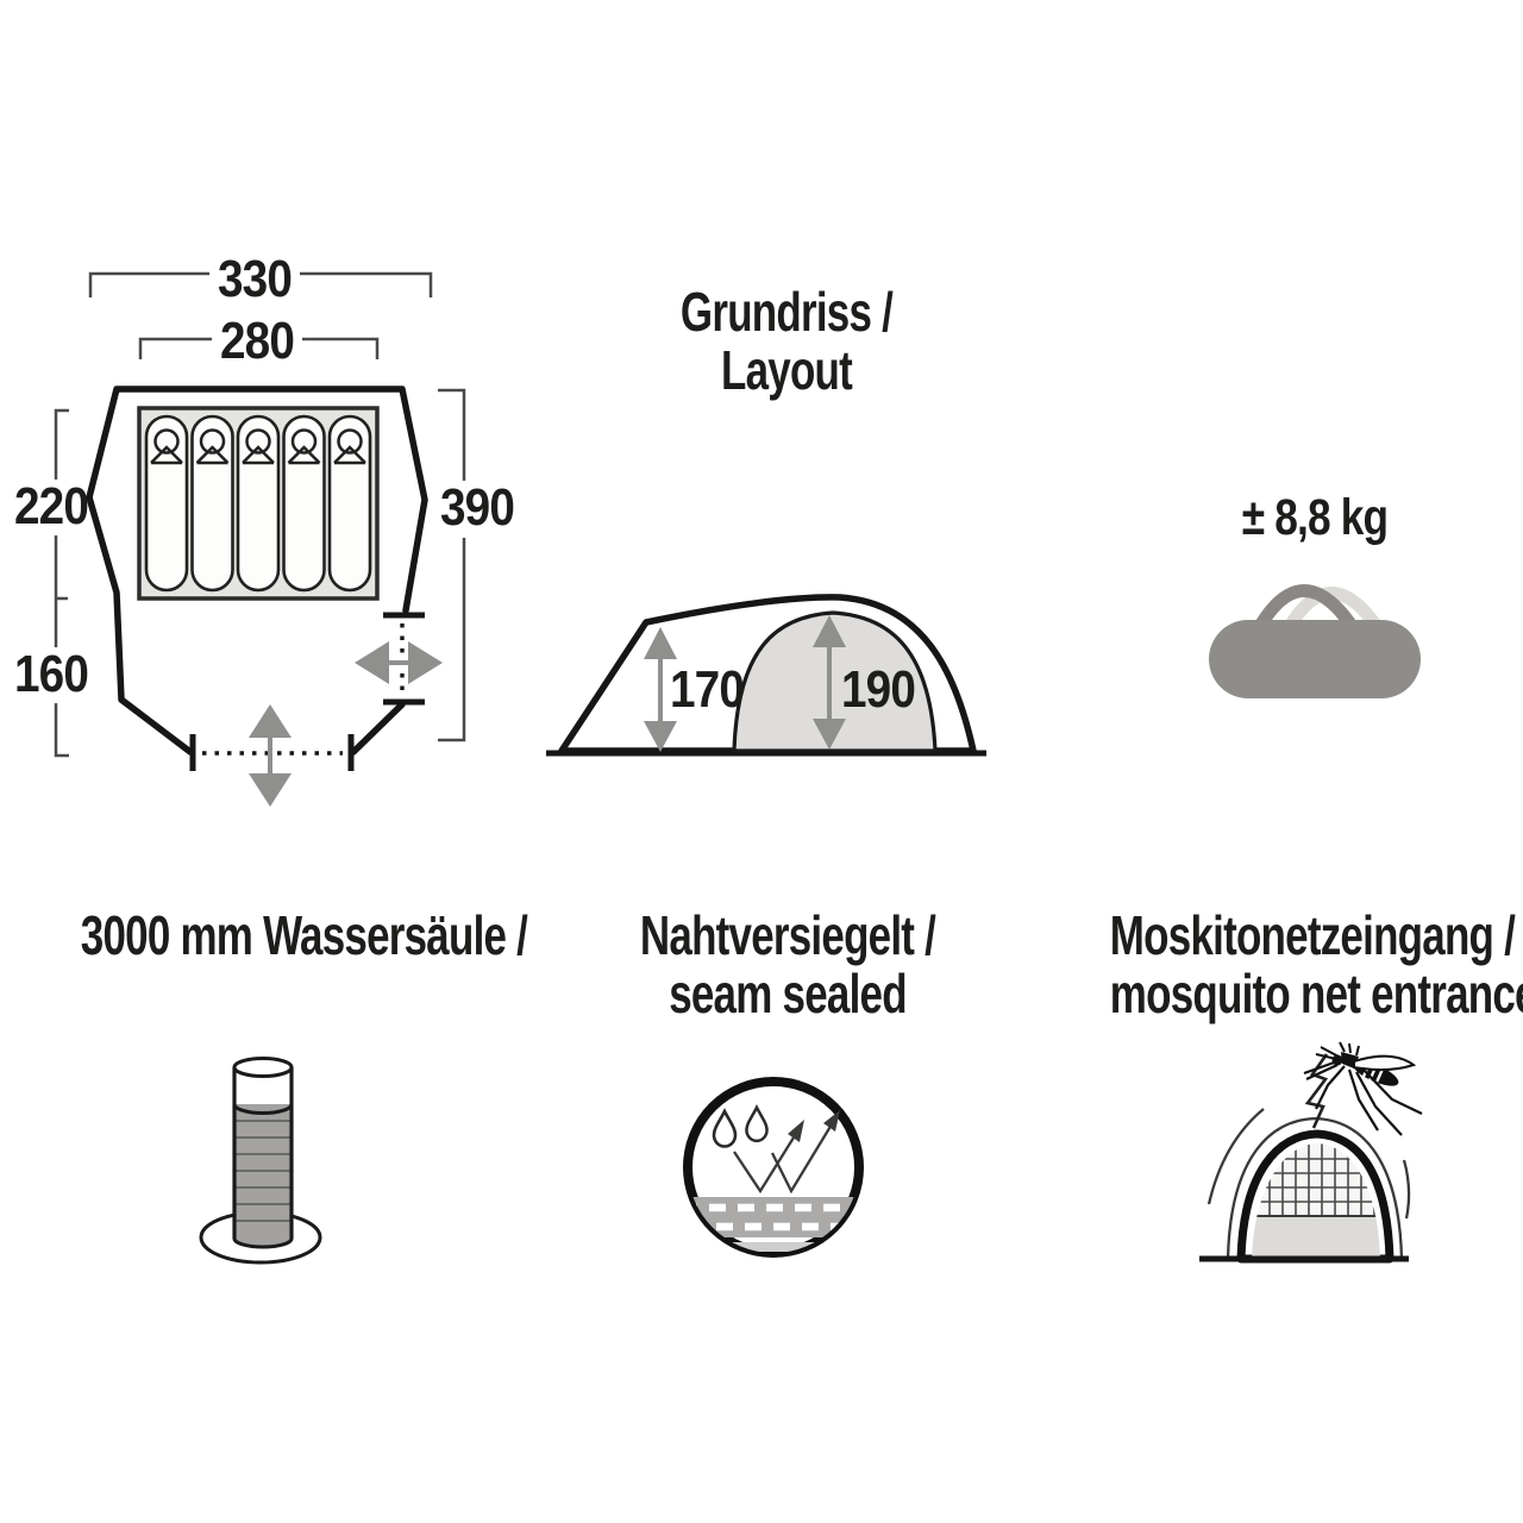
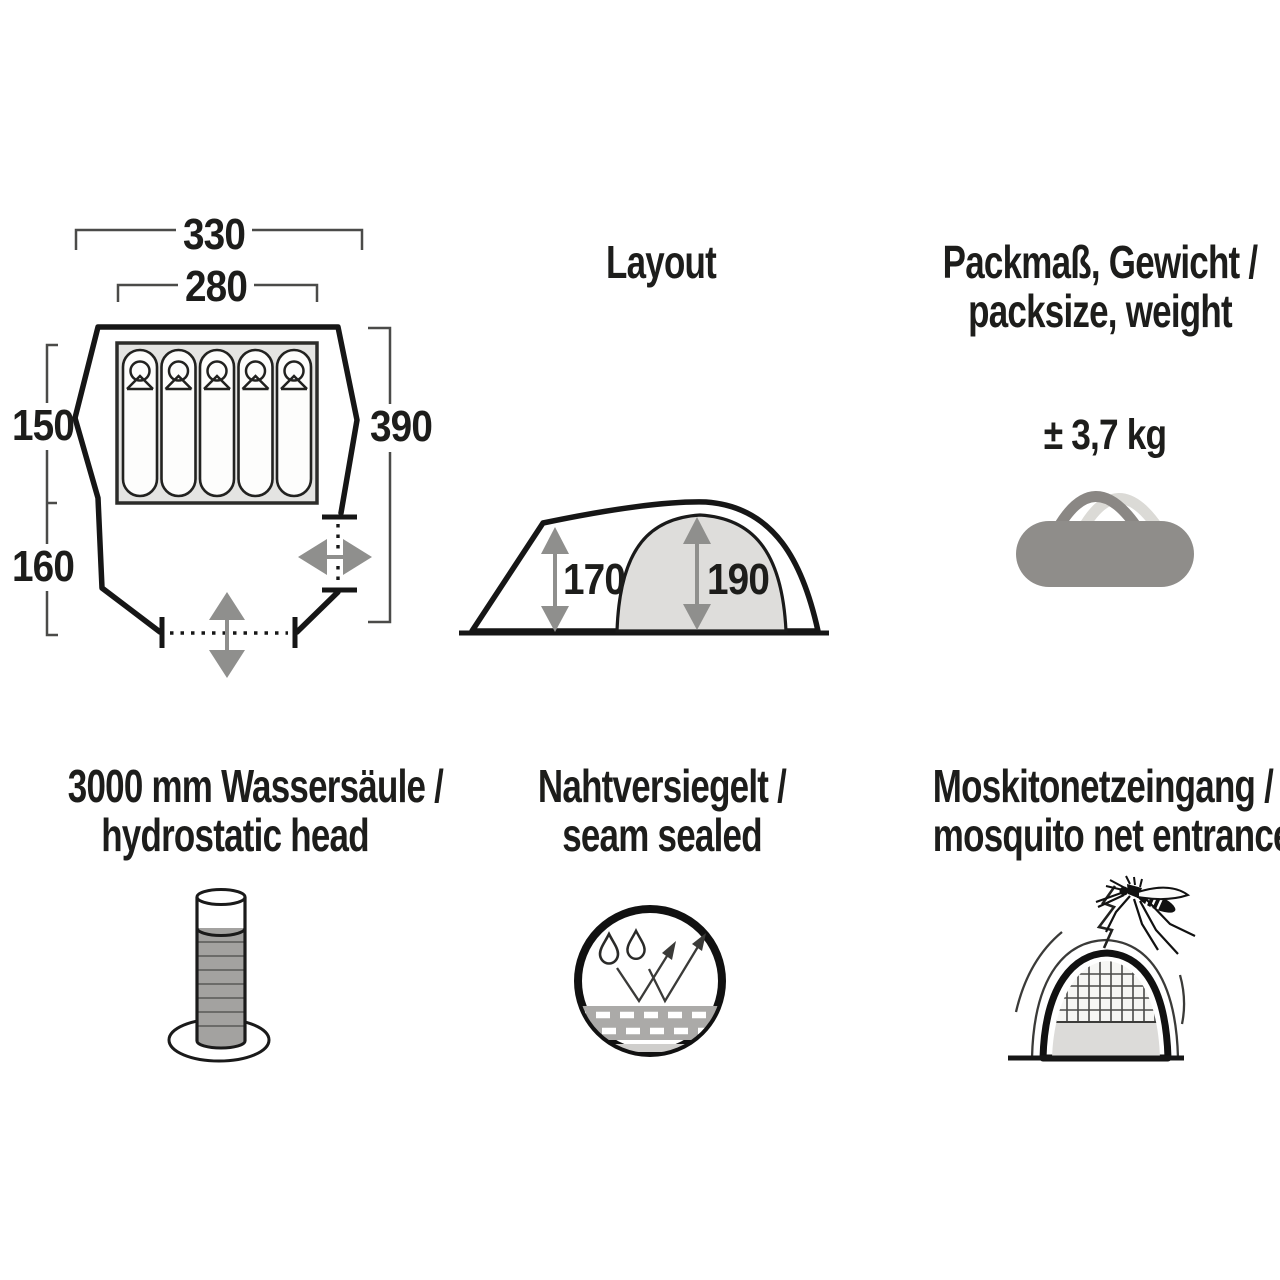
  330
  280
- 220
+ 150
  160
  390
- Grundriss /
  Layout
  170
  190
+ Packmaß, Gewicht /
+ packsize, weight
- ± 8,8 kg
+ ± 3,7 kg
  3000 mm Wassersäule /
+ hydrostatic head
  Nahtversiegelt /
  seam sealed
  Moskitonetzeingang /
  mosquito net entranc
